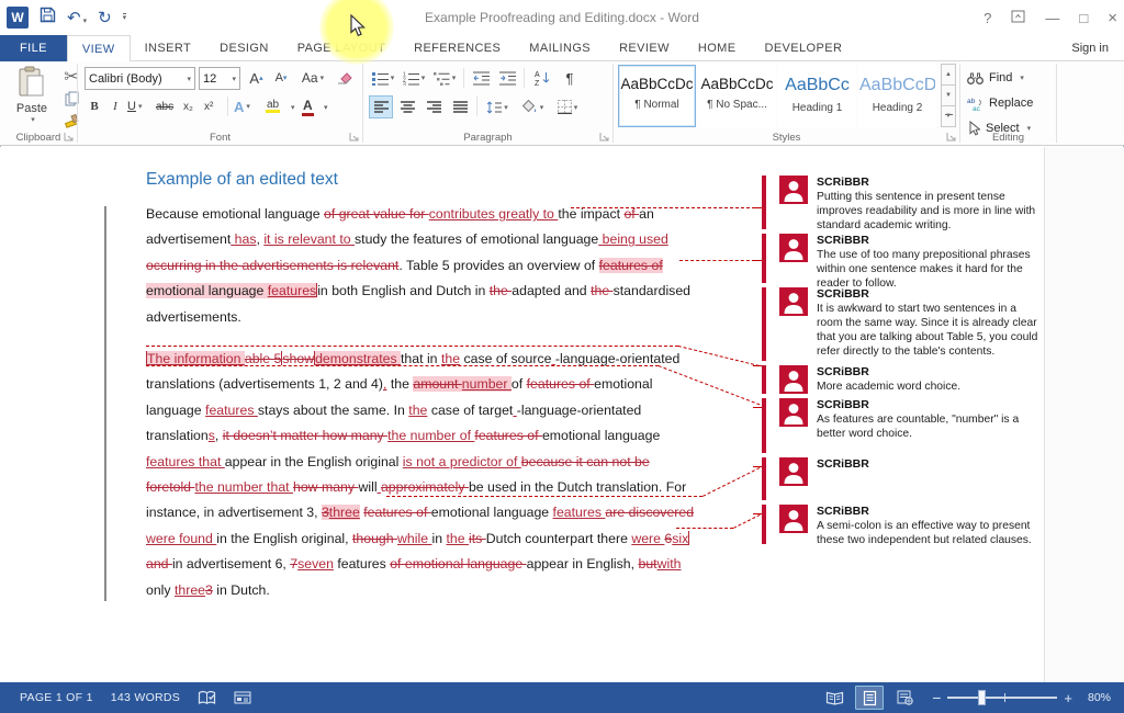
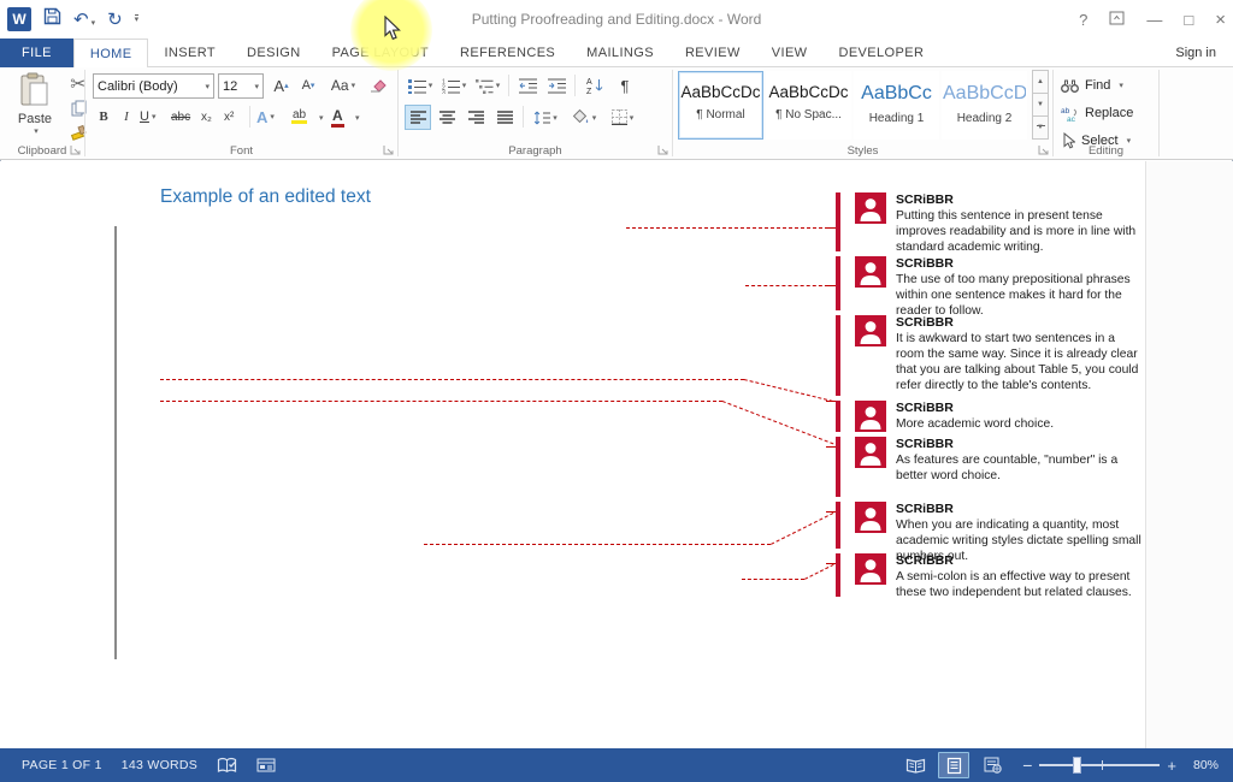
  W
  ↻
- Example Proofreading and Editing.docx - Word
+ Putting Proofreading and Editing.docx - Word
  ?
  —
  □
  ×
  FILE
- VIEW
+ HOME
  INSERT
  DESIGN
  REFERENCES
  MAILINGS
  REVIEW
- HOME
+ VIEW
  DEVELOPER
  Sign in
  Paste
  ✂
  Clipboard
  Calibri (Body)
  12
  A
  A
  Aa
  B
  I
  U
  abc
  x₂
  x²
  A
  ab
  A
  Font
  ¶
  Paragraph
  AaBbCcDc
  ¶ Normal
  AaBbCcDc
  ¶ No Spac...
  AaBbCc
  Heading 1
  AaBbCcD
  Heading 2
  Styles
  Find
  Replace
  Select
  Editing
  Example of an edited text
- Because emotional language of great value for contributes greatly to the impact of an
- advertisement has, it is relevant to study the features of emotional language being used
- occurring in the advertisements is relevant. Table 5 provides an overview of features of
- emotional language featuresin both English and Dutch in the adapted and the standardised
- advertisements.
- The information able 5showdemonstrates that in the case of source -language-orientated
- translations (advertisements 1, 2 and 4), the amount number of features of emotional
- language features stays about the same. In the case of target -language-orientated
- translations, it doesn’t matter how many the number of features of emotional language
- features that appear in the English original is not a predictor of because it can not be
- foretold the number that how many will approximately be used in the Dutch translation. For
- instance, in advertisement 3, 3three features of emotional language features are discovered
- were found in the English original, though while in the its Dutch counterpart there were 6six
- and in advertisement 6, 7seven features of emotional language appear in English, butwith
- only three3 in Dutch.
  SCRiBBR
  Putting this sentence in present tense improves readability and is more in line with standard academic writing.
  SCRiBBR
  The use of too many prepositional phrases within one sentence makes it hard for the reader to follow.
  SCRiBBR
  It is awkward to start two sentences in a room the same way. Since it is already clear that you are talking about Table 5, you could refer directly to the table's contents.
  SCRiBBR
  More academic word choice.
  SCRiBBR
  As features are countable, "number" is a better word choice.
  SCRiBBR
+ When you are indicating a quantity, most academic writing styles dictate spelling small numbers out.
  SCRiBBR
  A semi-colon is an effective way to present these two independent but related clauses.
  PAGE 1 OF 1
  143 WORDS
  −
  +
  80%
